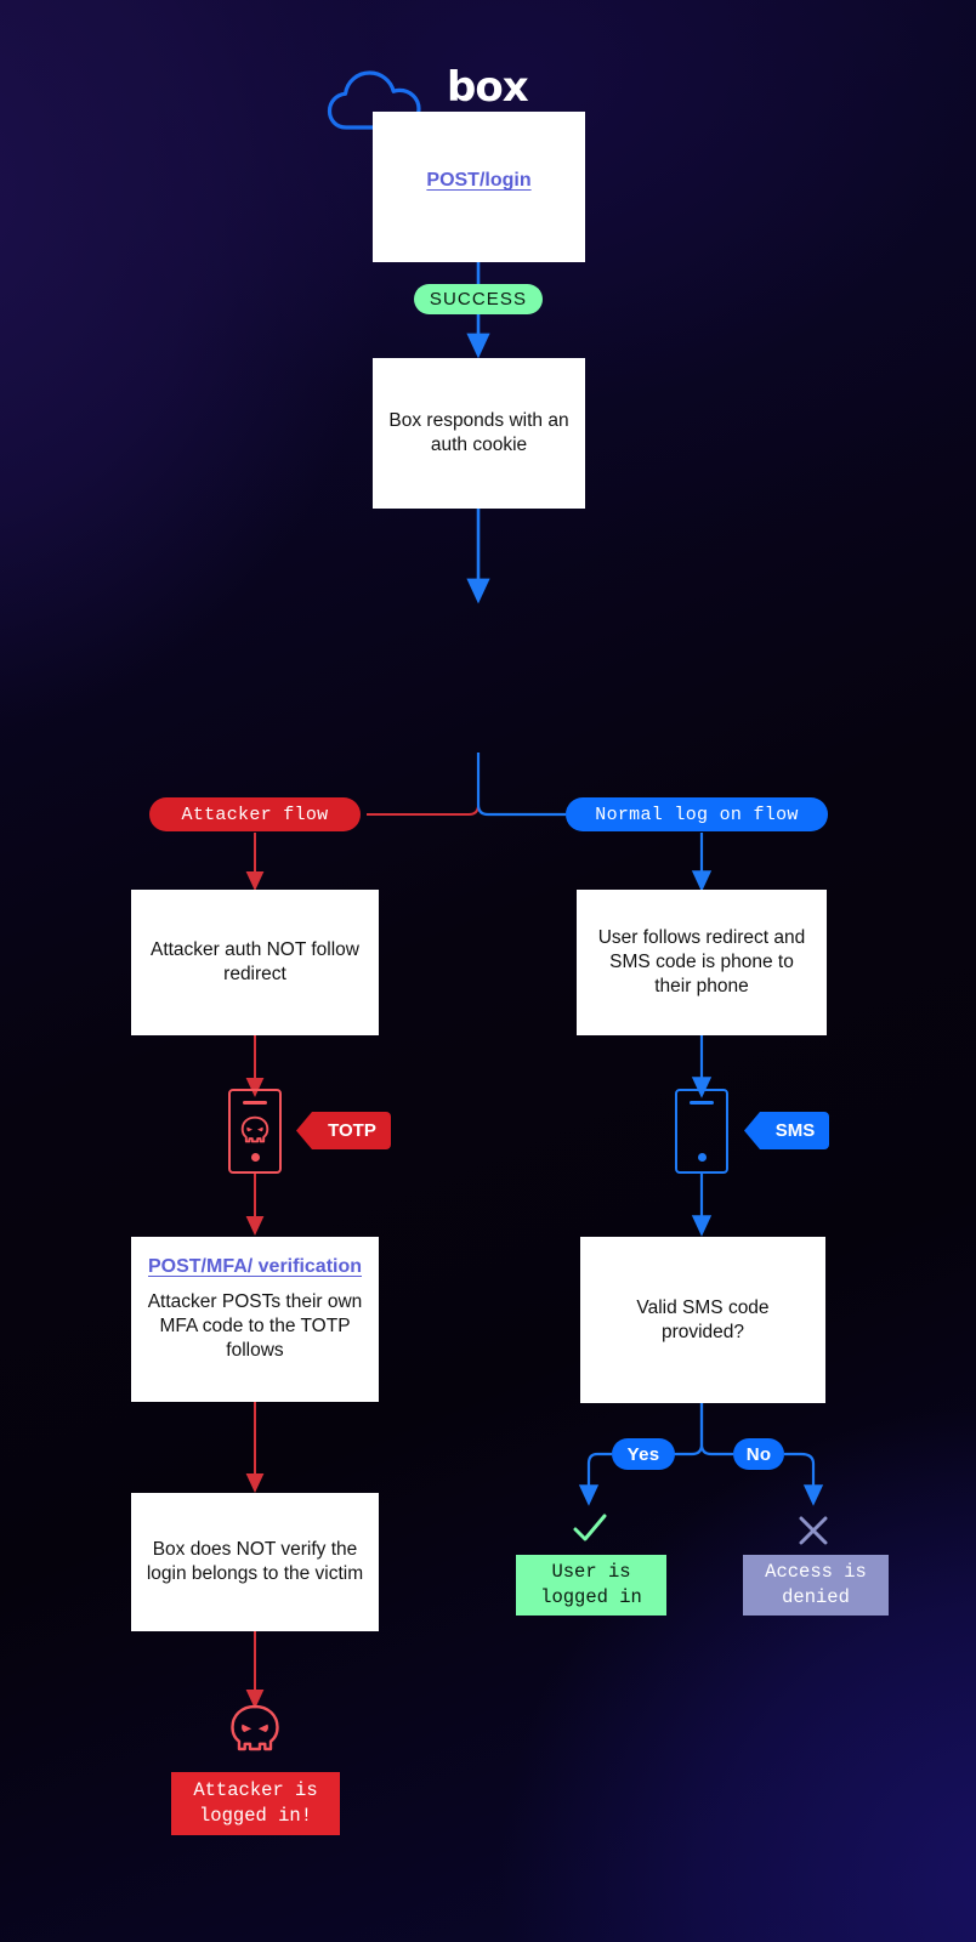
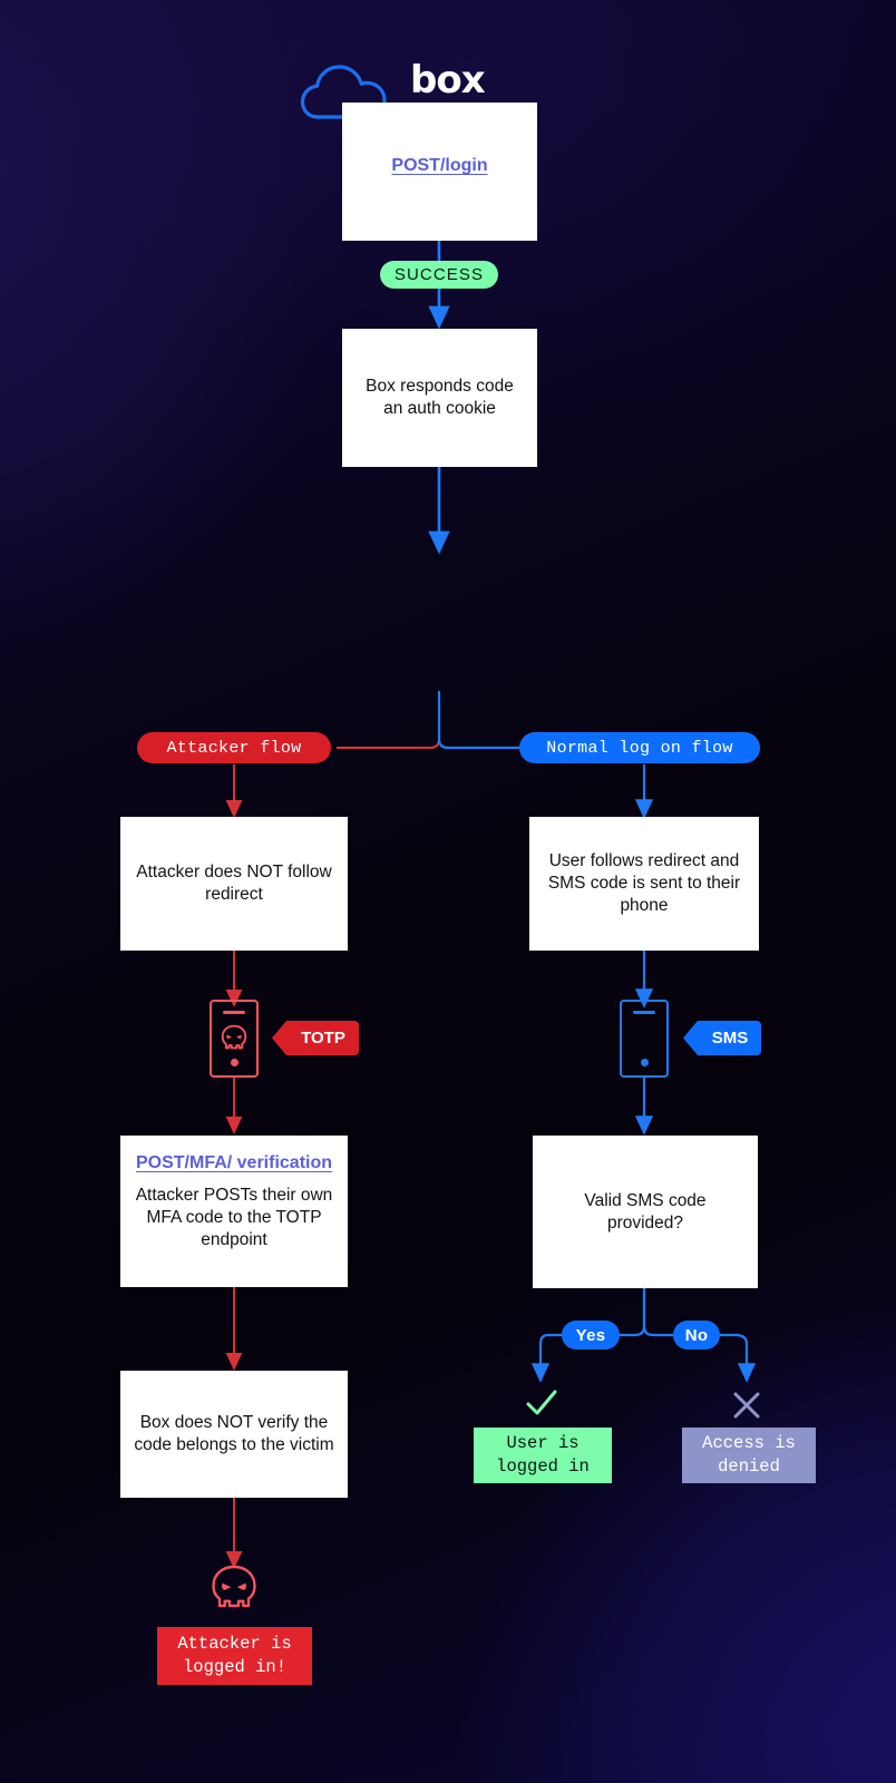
  box
  POST/login
  SUCCESS
- Box responds with an auth cookie
+ Box responds code an auth cookie
  Attacker flow
  Normal log on flow
- Attacker auth NOT follow redirect
+ Attacker does NOT follow redirect
- User follows redirect and SMS code is phone to their phone
+ User follows redirect and SMS code is sent to their phone
  TOTP
  SMS
  POST/MFA/ verification
- Attacker POSTs their own MFA code to the TOTP follows
+ Attacker POSTs their own MFA code to the TOTP endpoint
  Valid SMS code provided?
  Yes
  No
- Box does NOT verify the login belongs to the victim
+ Box does NOT verify the code belongs to the victim
  User is
  logged in
  Access is
  denied
  Attacker is
  logged in!
